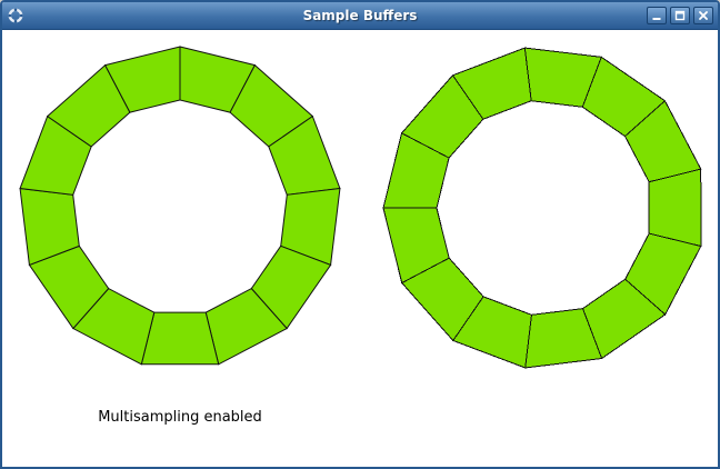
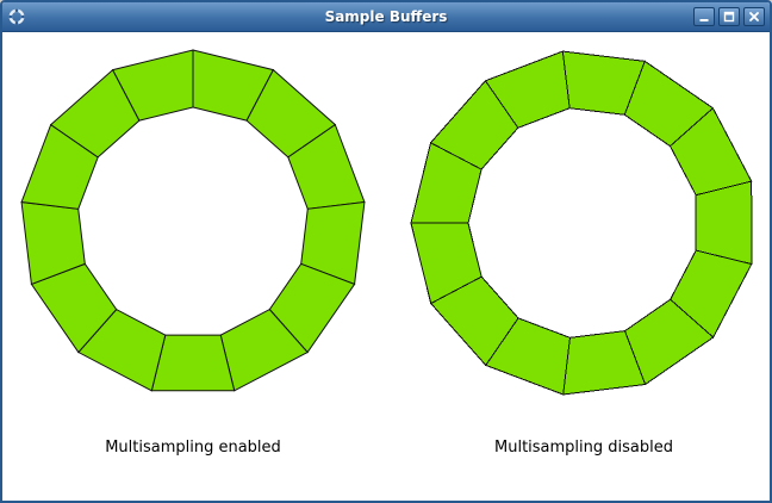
  Sample Buffers
  Multisampling enabled
+ Multisampling disabled
